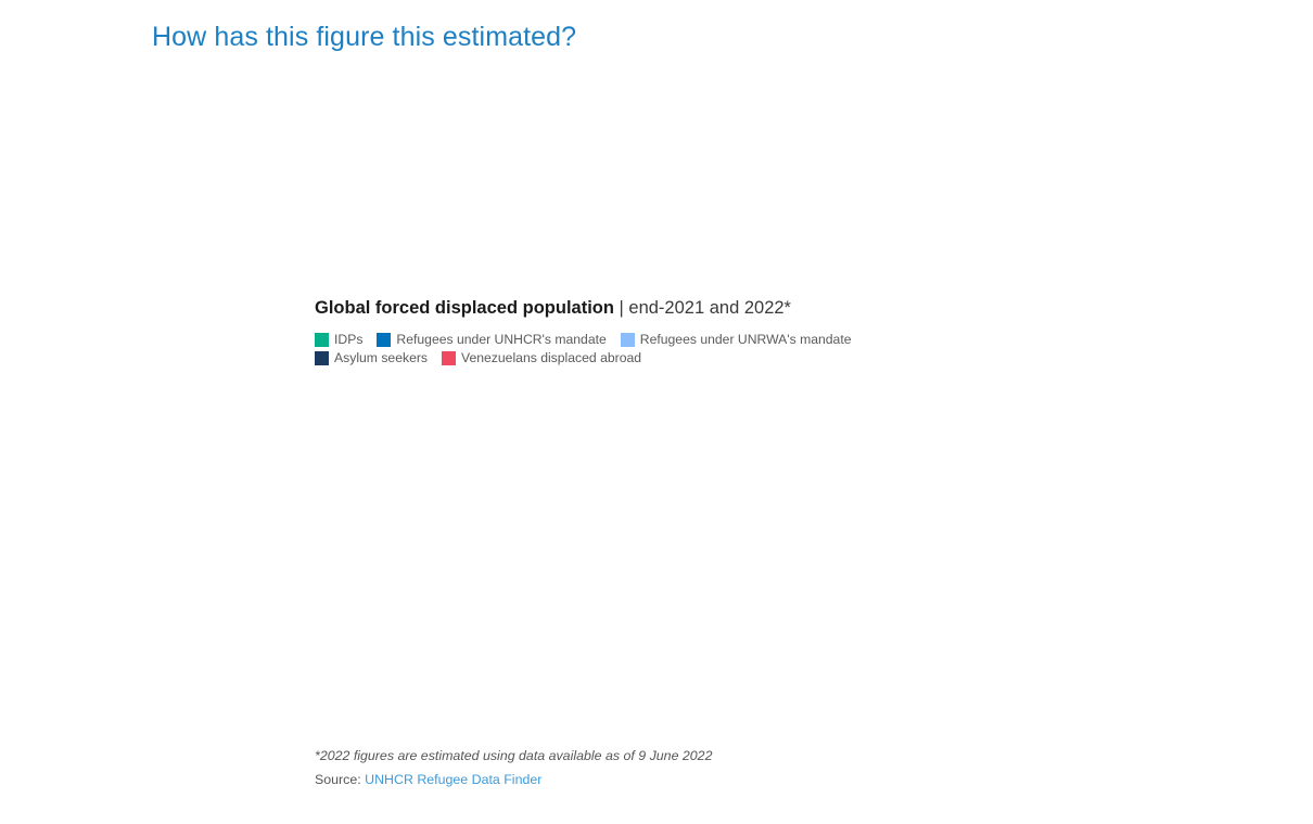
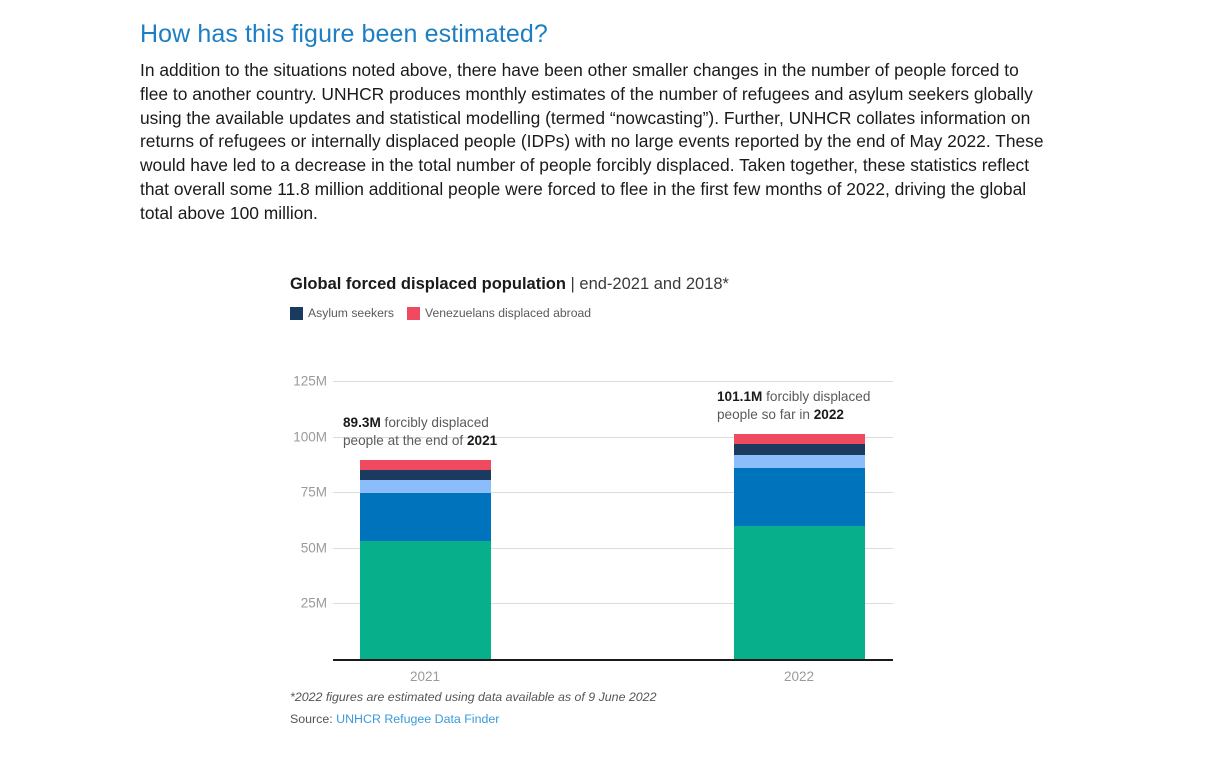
- How has this figure this estimated?
+ How has this figure been estimated?
+ In addition to the situations noted above, there have been other smaller changes in the number of people forced to flee to another country. UNHCR produces monthly estimates of the number of refugees and asylum seekers globally using the available updates and statistical modelling (termed “nowcasting”). Further, UNHCR collates information on returns of refugees or internally displaced people (IDPs) with no large events reported by the end of May 2022. These would have led to a decrease in the total number of people forcibly displaced. Taken together, these statistics reflect that overall some 11.8 million additional people were forced to flee in the first few months of 2022, driving the global total above 100 million.
- Global forced displaced population | end-2021 and 2022*
+ Global forced displaced population | end-2021 and 2018*
- IDPs
- Refugees under UNHCR's mandate
- Refugees under UNRWA's mandate
  Asylum seekers
  Venezuelans displaced abroad
+ 25M
+ 50M
+ 75M
+ 100M
+ 125M
+ 2021
+ 2022
+ 89.3M forcibly displaced
+ people at the end of 2021
+ 101.1M forcibly displaced
+ people so far in 2022
  *2022 figures are estimated using data available as of 9 June 2022
  Source: UNHCR Refugee Data Finder
